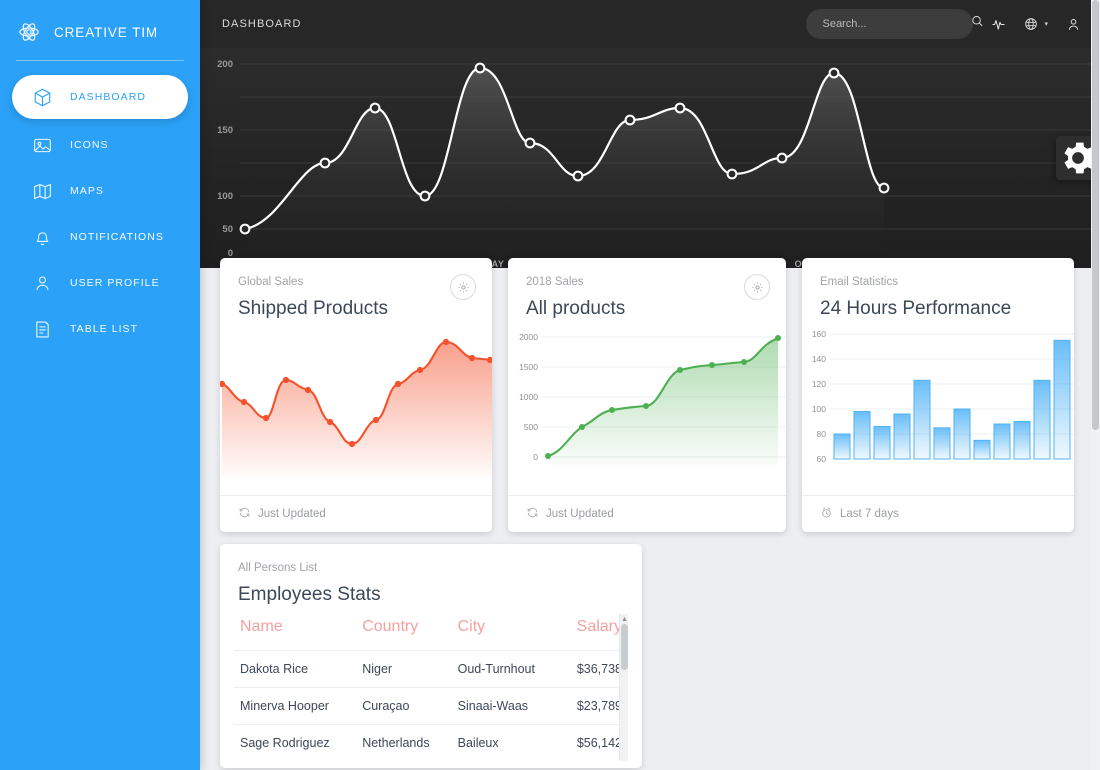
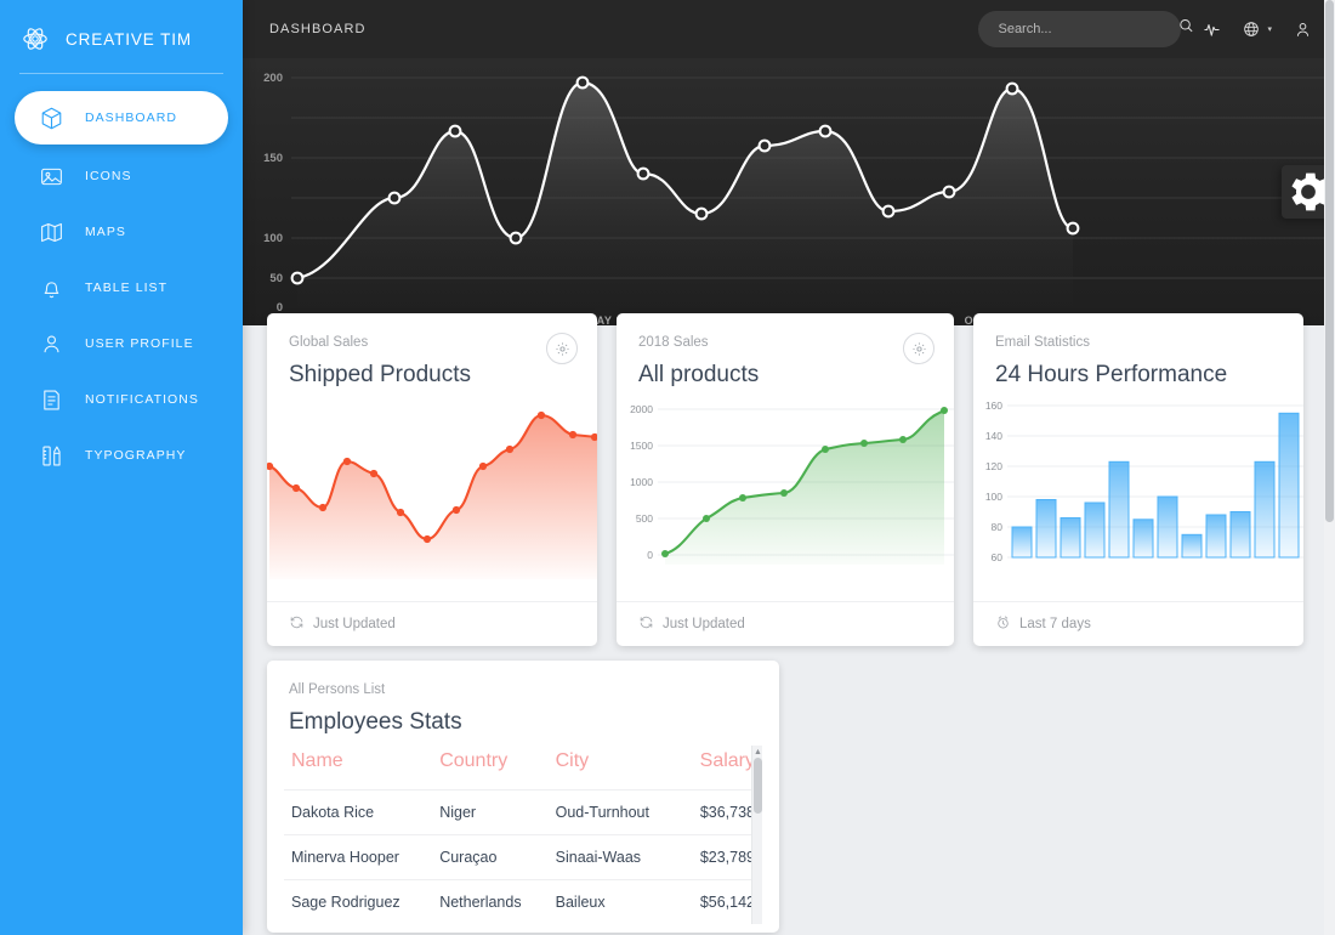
  CREATIVE TIM
  DASHBOARD
  ICONS
  MAPS
- NOTIFICATIONS
+ TABLE LIST
  USER PROFILE
- TABLE LIST
+ NOTIFICATIONS
+ TYPOGRAPHY
  DASHBOARD
  Search...
  200
  150
  100
  50
  0
  Global Sales
  Shipped Products
  Just Updated
  2018 Sales
  All products
  2000
  1500
  1000
  500
  0
  Just Updated
  Email Statistics
  24 Hours Performance
  160
  140
  120
  100
  80
  60
  Last 7 days
  All Persons List
  Employees Stats
  Name	Country	City	Salary
  Dakota Rice	Niger	Oud-Turnhout	$36,73
  Minerva Hooper	Curaçao	Sinaai-Waas	$23,78
  Sage Rodriguez	Netherlands	Baileux	$56,14
